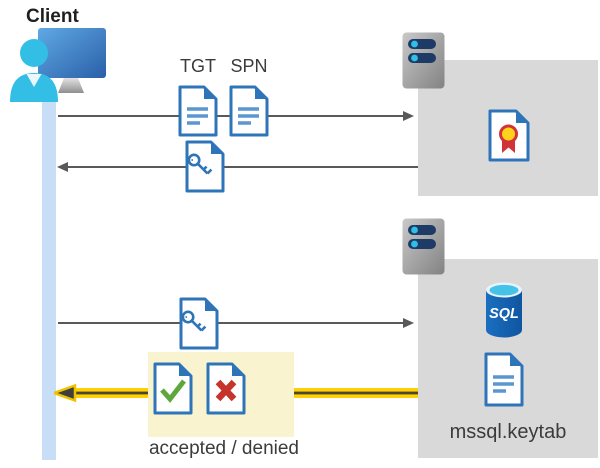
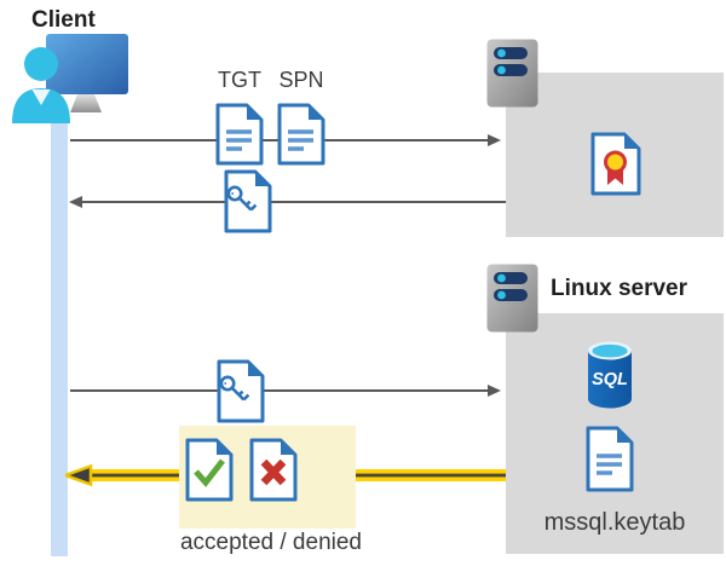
  SQL
  Client
+ Linux server
  TGT
  SPN
  mssql.keytab
  accepted / denied
